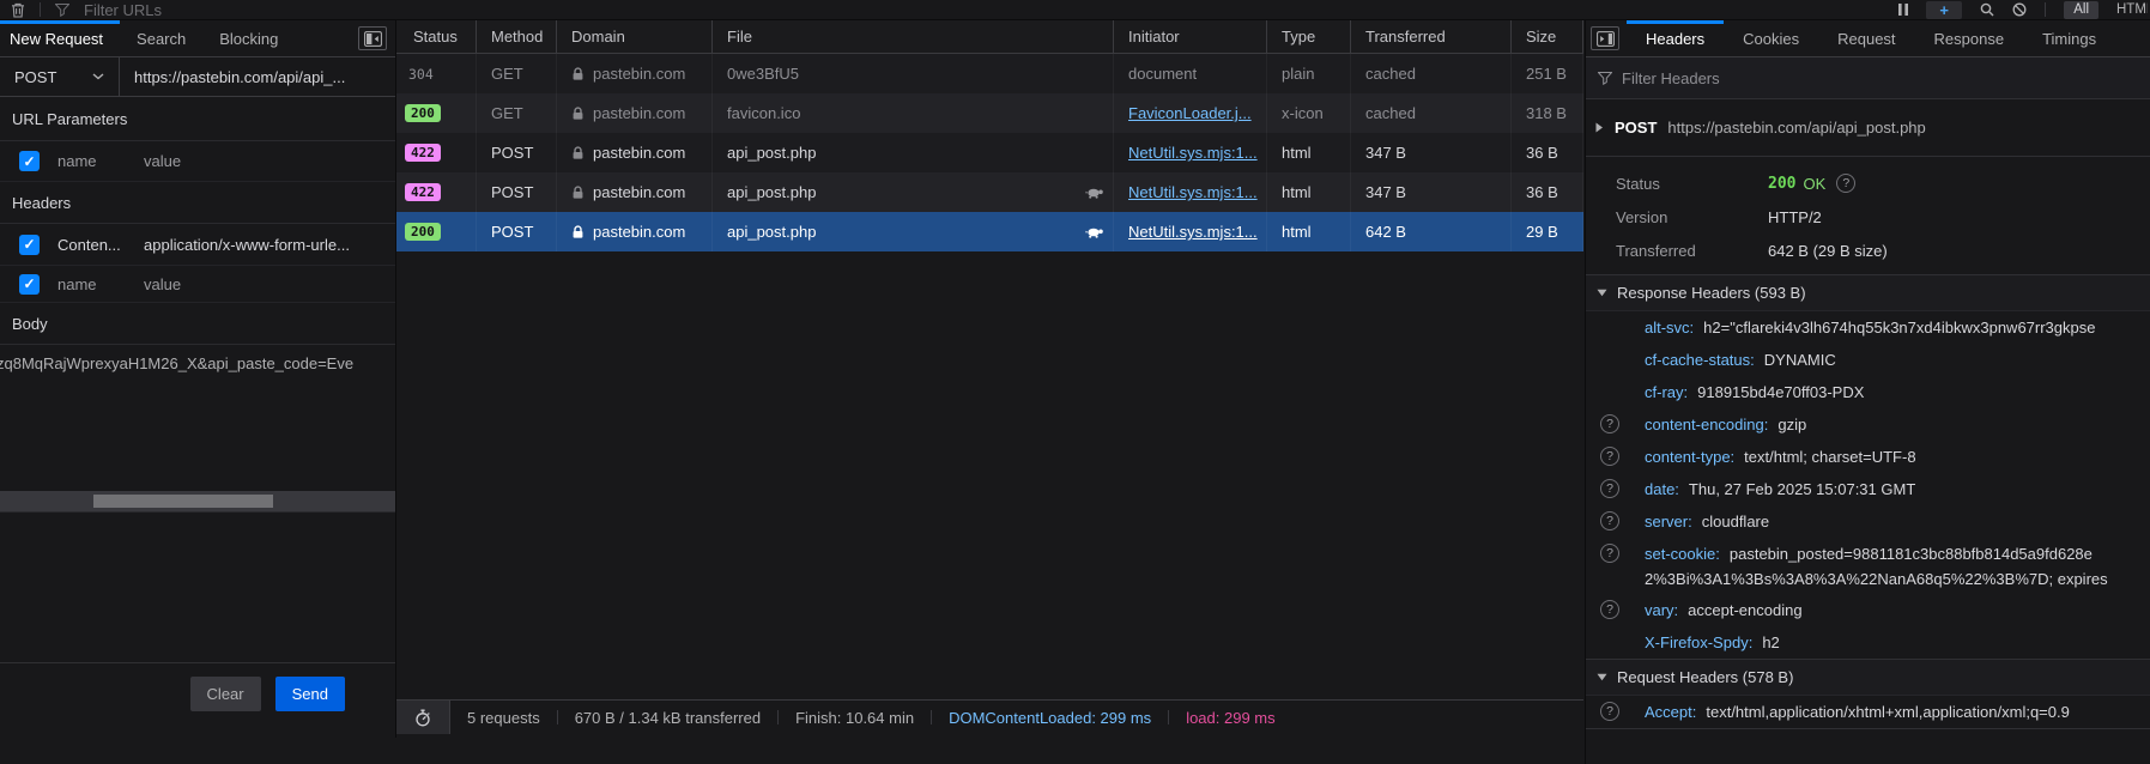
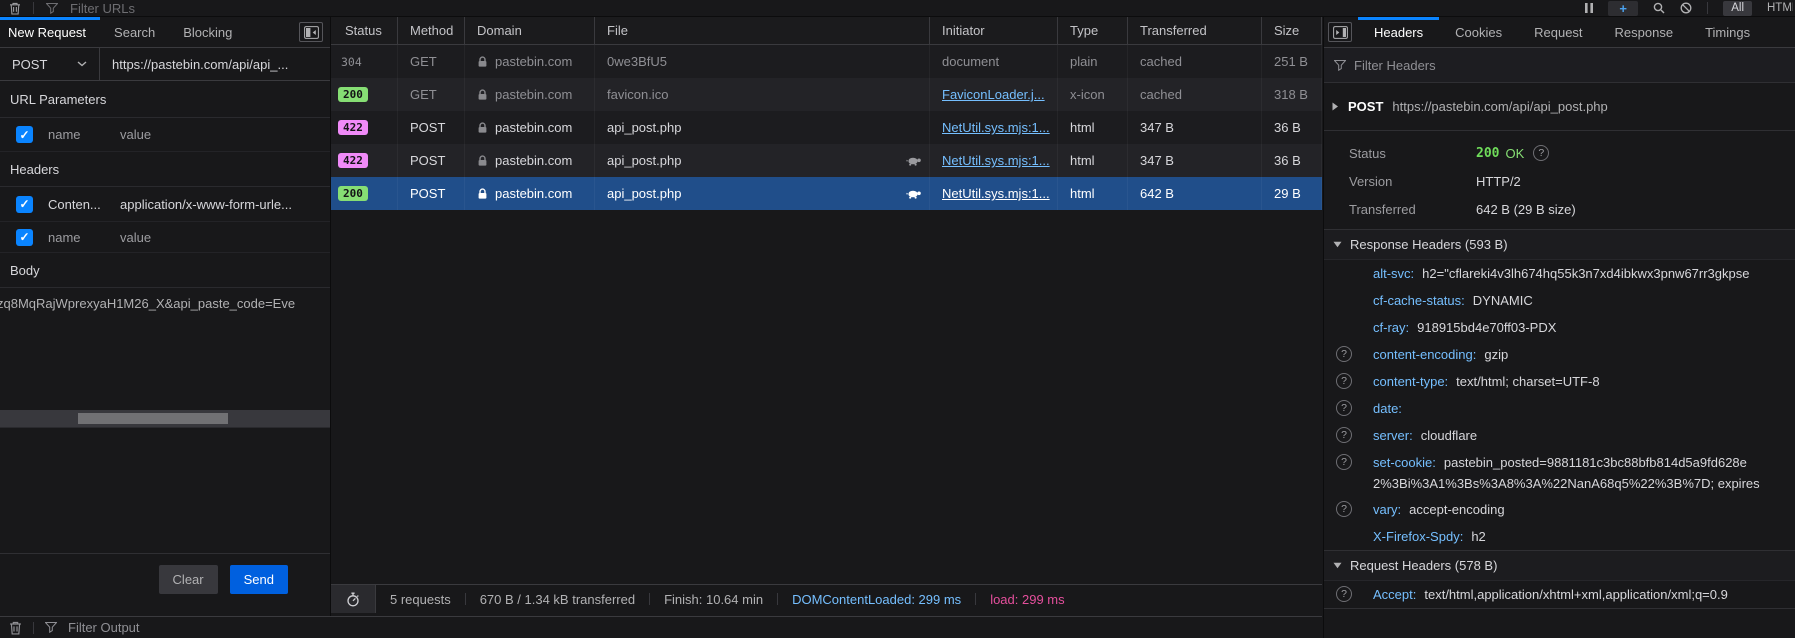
  Filter URLs
  +
  All
  HTM
  New Request
  Search
  Blocking
  POST
  https://pastebin.com/api/api_...
  URL Parameters
  ✓
  name
  value
  Headers
  ✓
  Conten...
  application/x-www-form-urle...
  ✓
  name
  value
  Body
  zq8MqRajWprexyaH1M26_X&api_paste_code=Eve
  Clear
  Send
  Status
  Method
  Domain
  File
  Initiator
  Type
  Transferred
  Size
  304
  GET
  pastebin.com
  0we3BfU5
  document
  plain
  cached
  251 B
  200
  GET
  pastebin.com
  favicon.ico
  FaviconLoader.j...
  x-icon
  cached
  318 B
  422
  POST
  pastebin.com
  api_post.php
  NetUtil.sys.mjs:1...
  html
  347 B
  36 B
  422
  POST
  pastebin.com
  api_post.php
  NetUtil.sys.mjs:1...
  html
  347 B
  36 B
  200
  POST
  pastebin.com
  api_post.php
  NetUtil.sys.mjs:1...
  html
  642 B
  29 B
  5 requests
  670 B / 1.34 kB transferred
  Finish: 10.64 min
  DOMContentLoaded: 299 ms
  load: 299 ms
  Headers
  Cookies
  Request
  Response
  Timings
  Filter Headers
  POST
  https://pastebin.com/api/api_post.php
  Status
  200
  OK
  ?
  Version
  HTTP/2
  Transferred
  642 B (29 B size)
  Response Headers (593 B)
  alt-svc:
  h2="cflareki4v3lh674hq55k3n7xd4ibkwx3pnw67rr3gkpse
  cf-cache-status:
  DYNAMIC
  cf-ray:
  918915bd4e70ff03-PDX
  ?
  content-encoding:
  gzip
  ?
  content-type:
  text/html; charset=UTF-8
  ?
  date:
- Thu, 27 Feb 2025 15:07:31 GMT
  ?
  server:
  cloudflare
  ?
  set-cookie:
  pastebin_posted=9881181c3bc88bfb814d5a9fd628e
  2%3Bi%3A1%3Bs%3A8%3A%22NanA68q5%22%3B%7D; expires
  ?
  vary:
  accept-encoding
  X-Firefox-Spdy:
  h2
  Request Headers (578 B)
  ?
  Accept:
  text/html,application/xhtml+xml,application/xml;q=0.9
+ Filter Output
